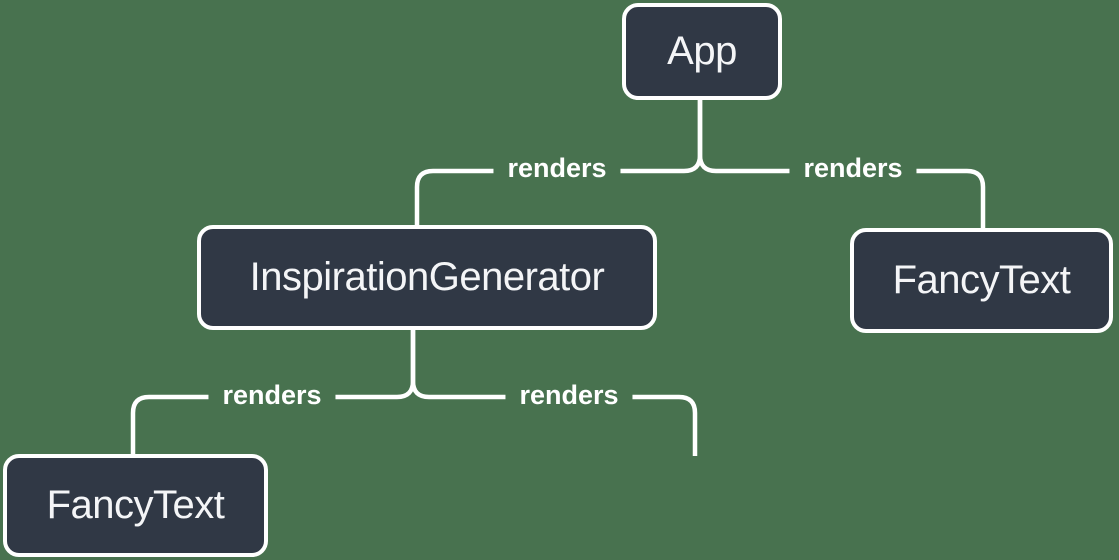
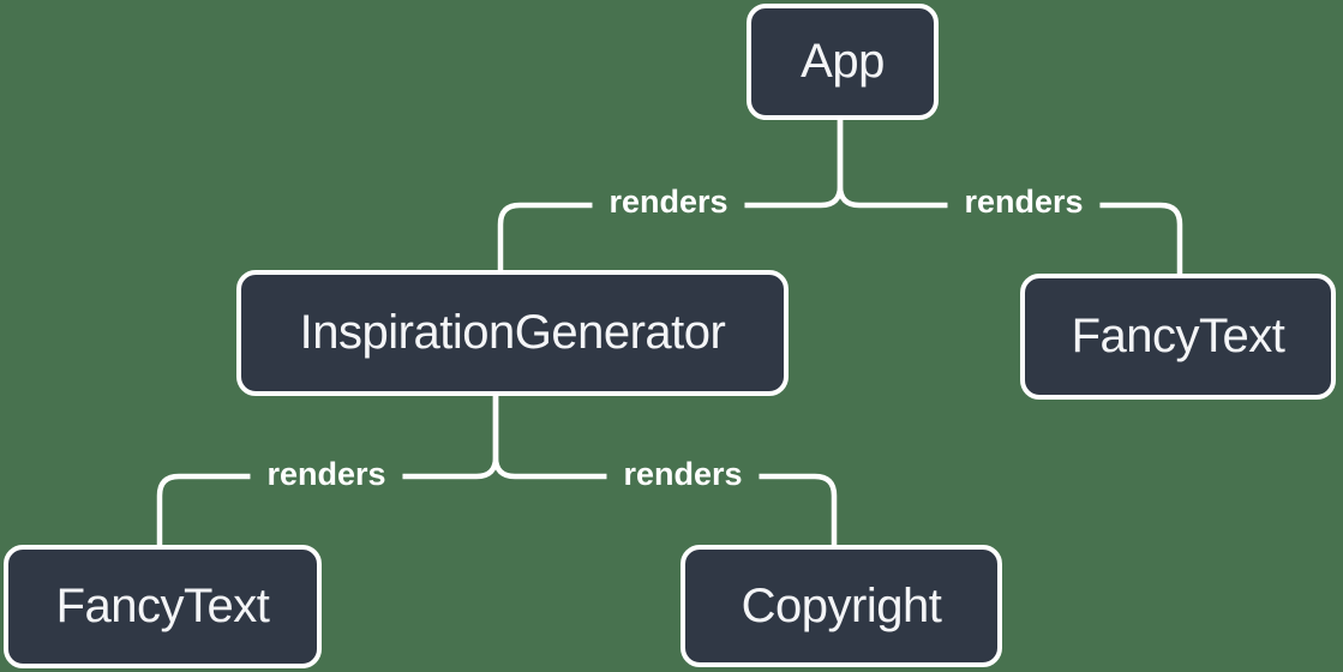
  App
  InspirationGenerator
  FancyText
  FancyText
+ Copyright
  renders
  renders
  renders
  renders
